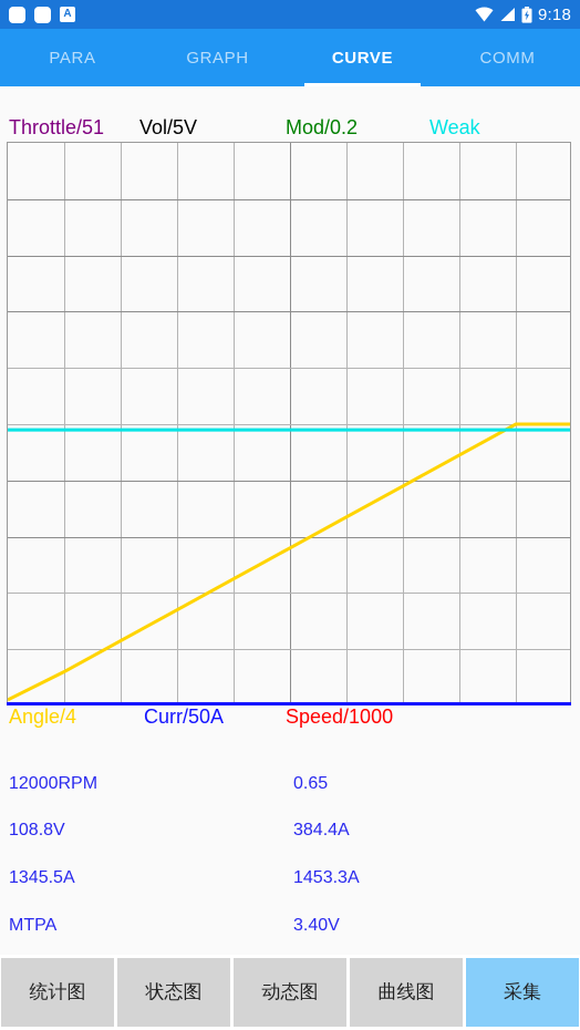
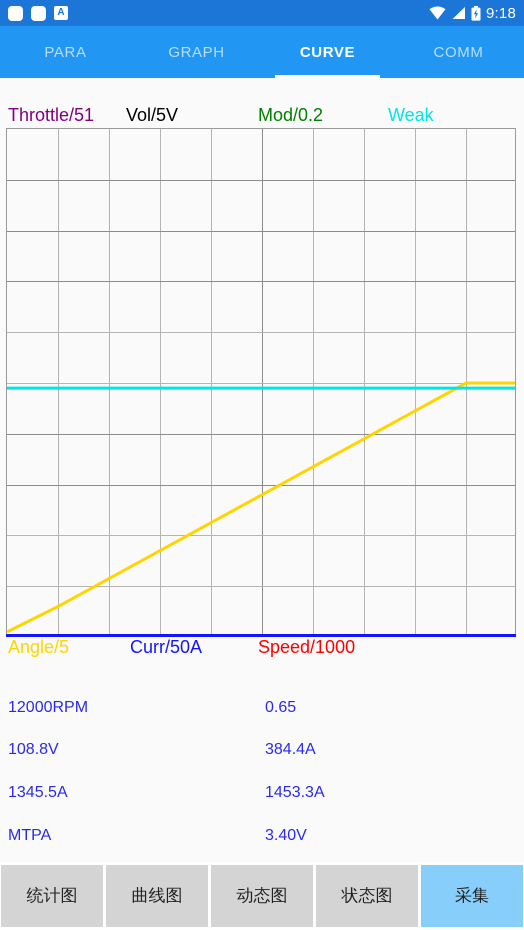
  A
  9:18
  PARA
  GRAPH
  CURVE
  COMM
  Throttle/51
  Vol/5V
  Mod/0.2
  Weak
- Angle/4
+ Angle/5
  Curr/50A
  Speed/1000
  12000RPM
  0.65
  108.8V
  384.4A
  1345.5A
  1453.3A
  MTPA
  3.40V
  统计图
- 状态图
+ 曲线图
  动态图
- 曲线图
+ 状态图
  采集
